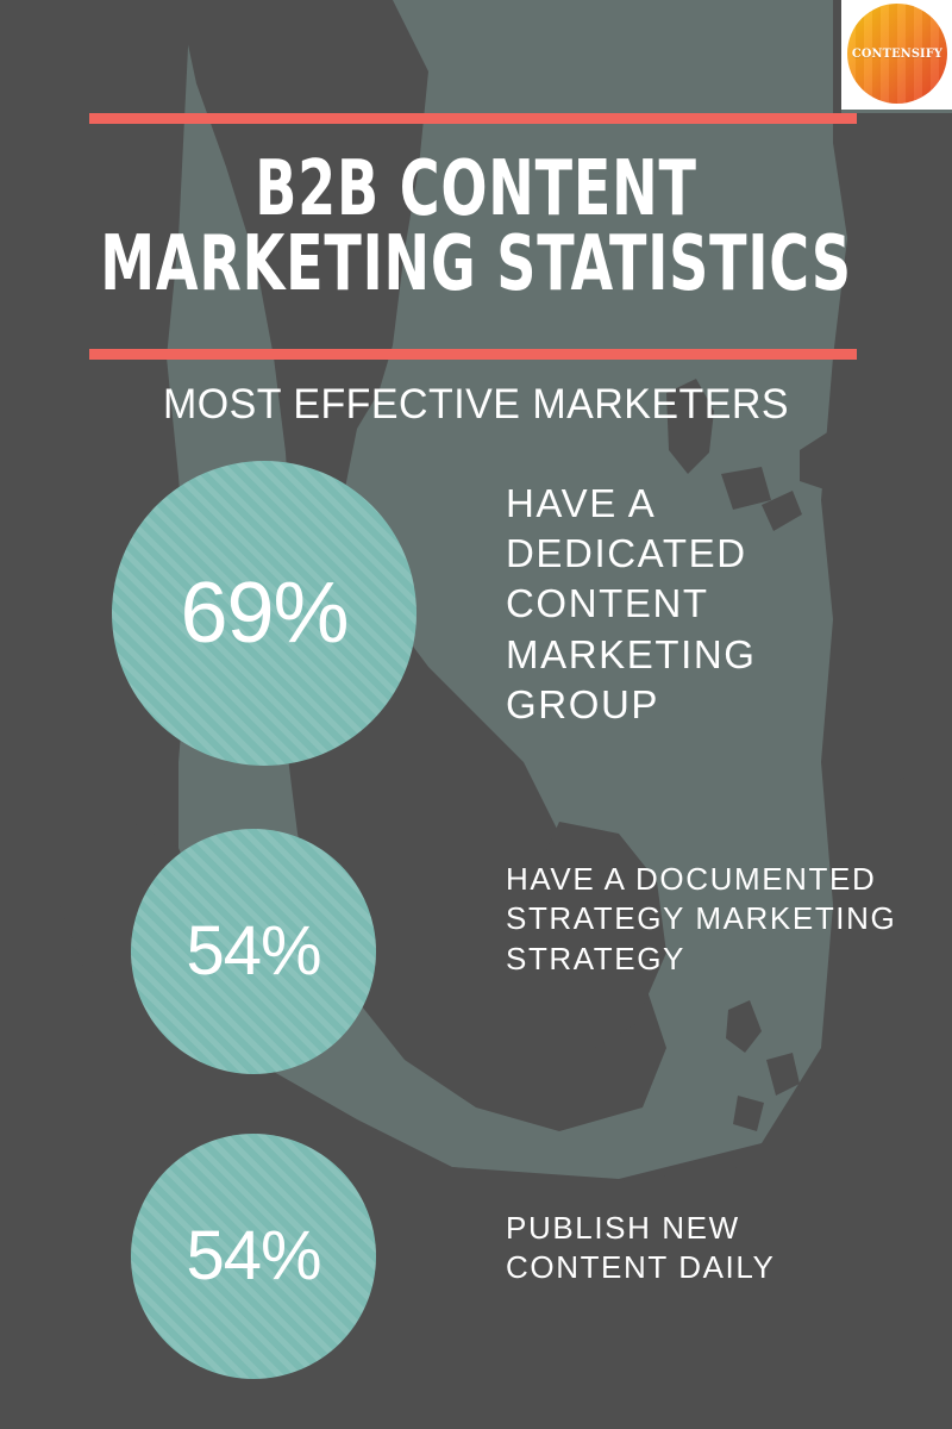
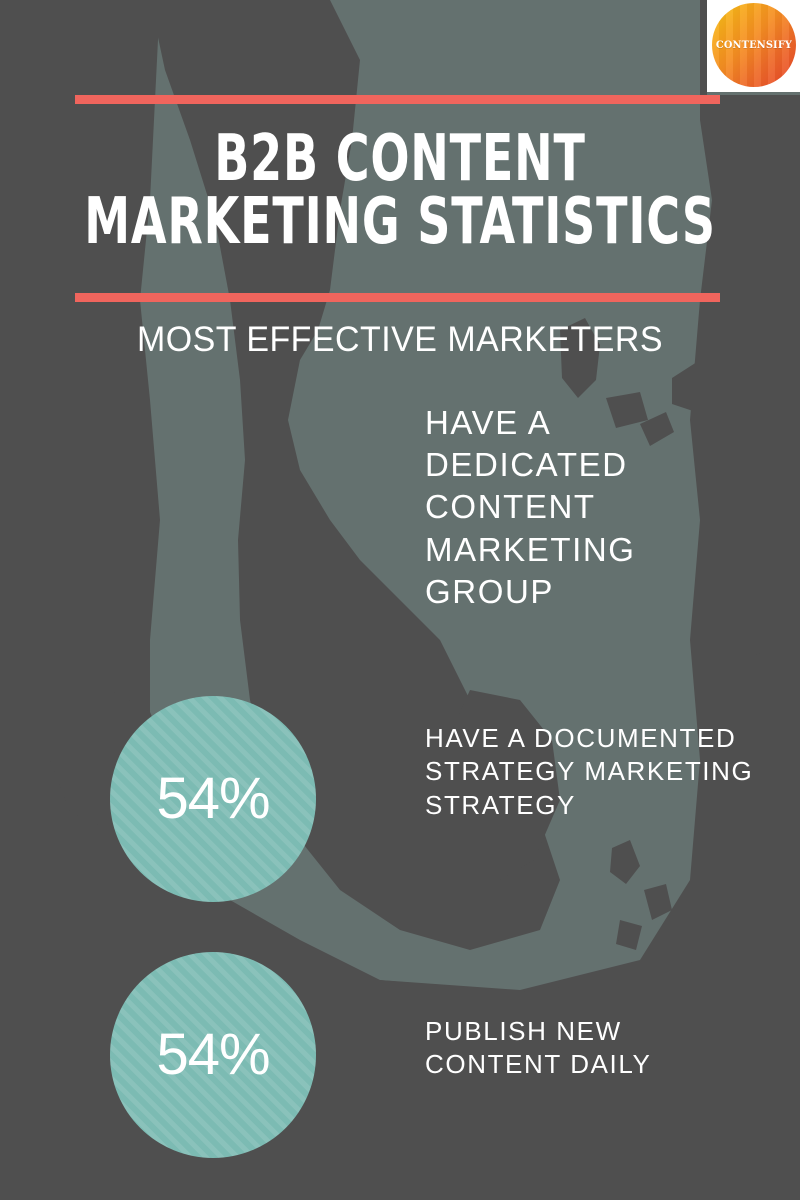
  CONTENSIFY
  B2B CONTENT
  MARKETING STATISTICS
  MOST EFFECTIVE MARKETERS
- 69%
  HAVE A DEDICATED CONTENT MARKETING GROUP
  54%
  HAVE A DOCUMENTED STRATEGY MARKETING STRATEGY
  54%
  PUBLISH NEW CONTENT DAILY
